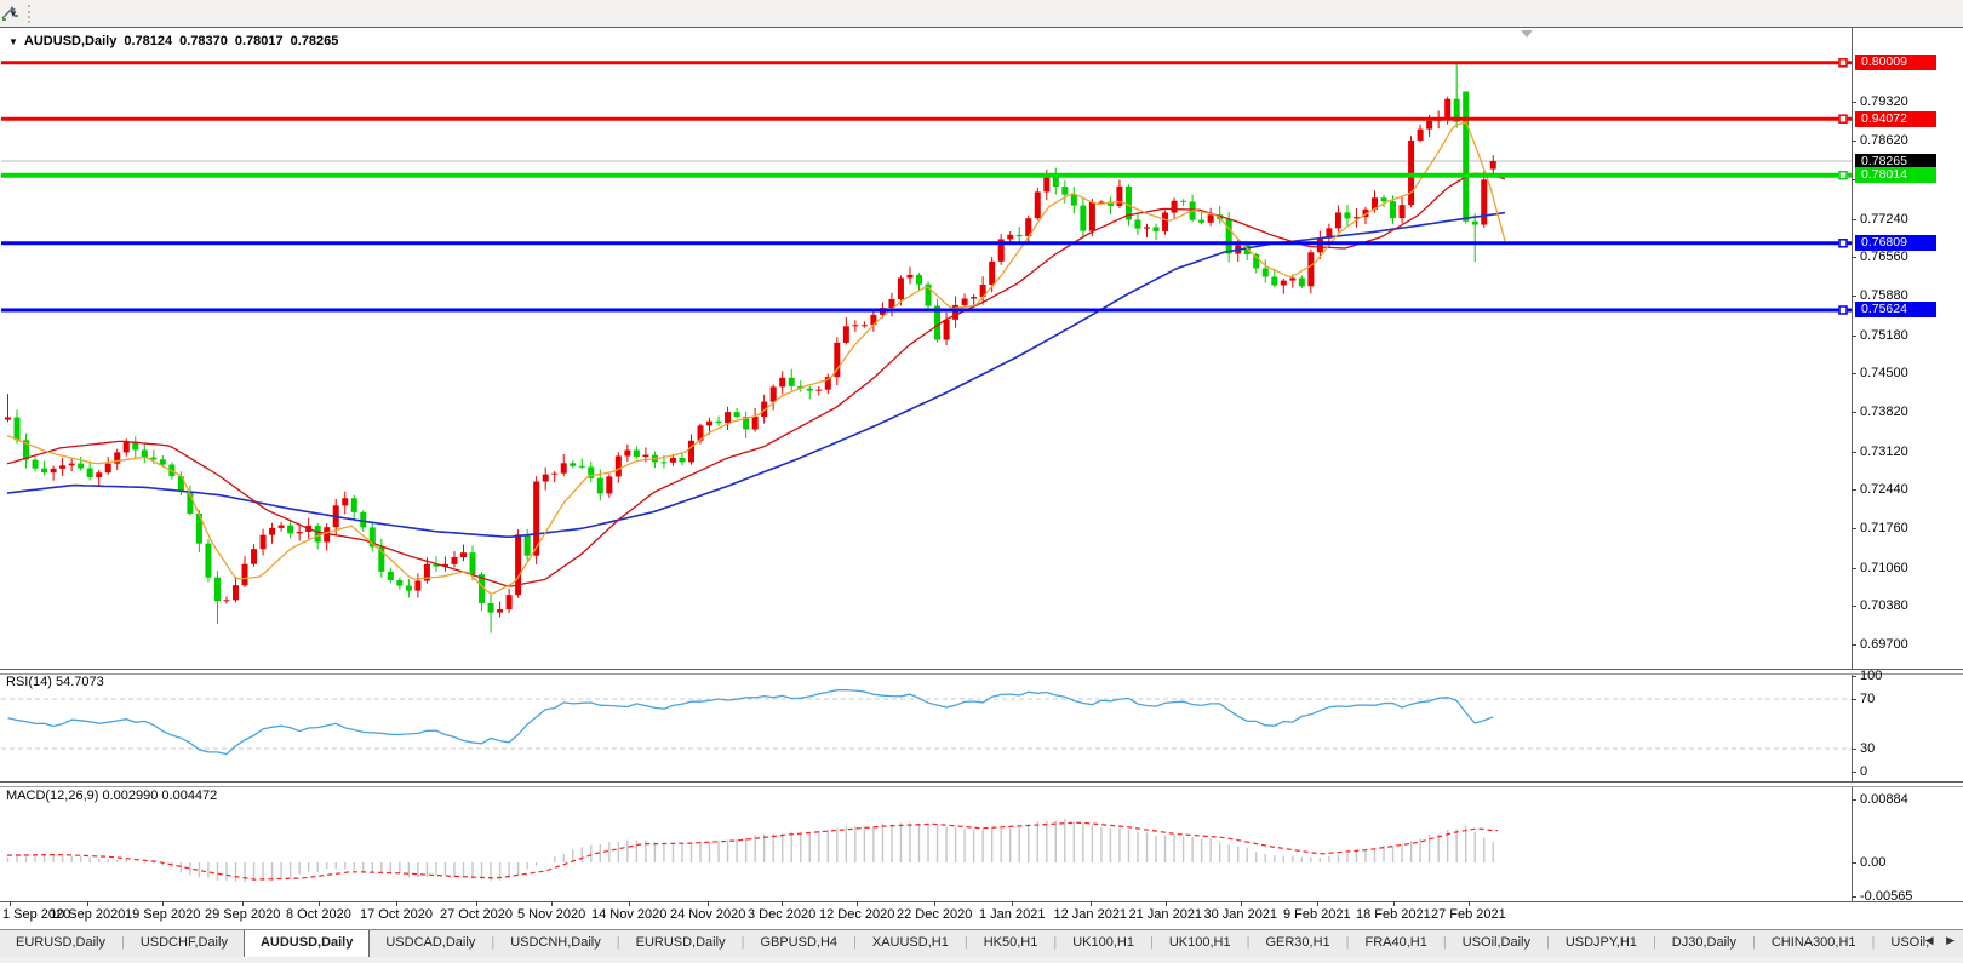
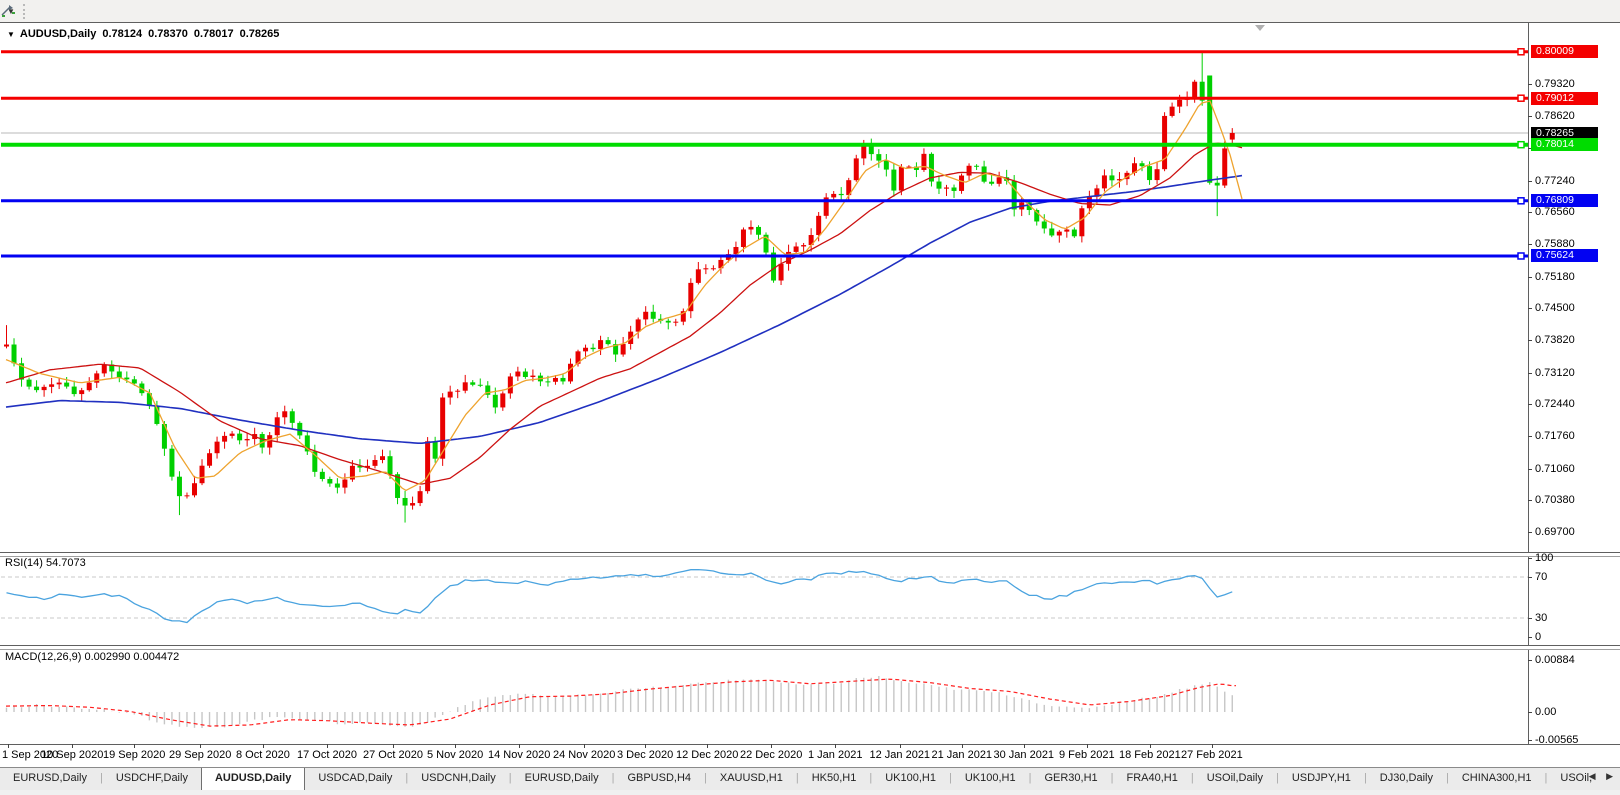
  ▼
  ▼ AUDUSD,Daily 0.78124 0.78370 0.78017 0.78265
  RSI(14) 54.7073
  MACD(12,26,9) 0.002990 0.004472
  0.79320
  0.78620
  0.77240
  0.76560
  0.75880
  0.75180
  0.74500
  0.73820
  0.73120
  0.72440
  0.71760
  0.71060
  0.70380
  0.69700
  0.78265
  0.80009
- 0.94072
+ 0.79012
  0.78014
  0.76809
  0.75624
  100
  70
  30
  0
  0.00884
  0.00
  -0.00565
  1 Sep 2020
  10 Sep 2020
  19 Sep 2020
  29 Sep 2020
  8 Oct 2020
  17 Oct 2020
  27 Oct 2020
  5 Nov 2020
  14 Nov 2020
  24 Nov 2020
  3 Dec 2020
  12 Dec 2020
  22 Dec 2020
  1 Jan 2021
  12 Jan 2021
  21 Jan 2021
  30 Jan 2021
  9 Feb 2021
  18 Feb 2021
  27 Feb 2021
  EURUSD,Daily
  |
  USDCHF,Daily
  AUDUSD,Daily
  USDCAD,Daily
  |
  USDCNH,Daily
  |
  EURUSD,Daily
  |
  GBPUSD,H4
  |
  XAUUSD,H1
  |
  HK50,H1
  |
  UK100,H1
  |
  UK100,H1
  |
  GER30,H1
  |
  FRA40,H1
  |
  USOil,Daily
  |
  USDJPY,H1
  |
  DJ30,Daily
  |
  CHINA300,H1
  |
  USOil,
  ◀ ▶
